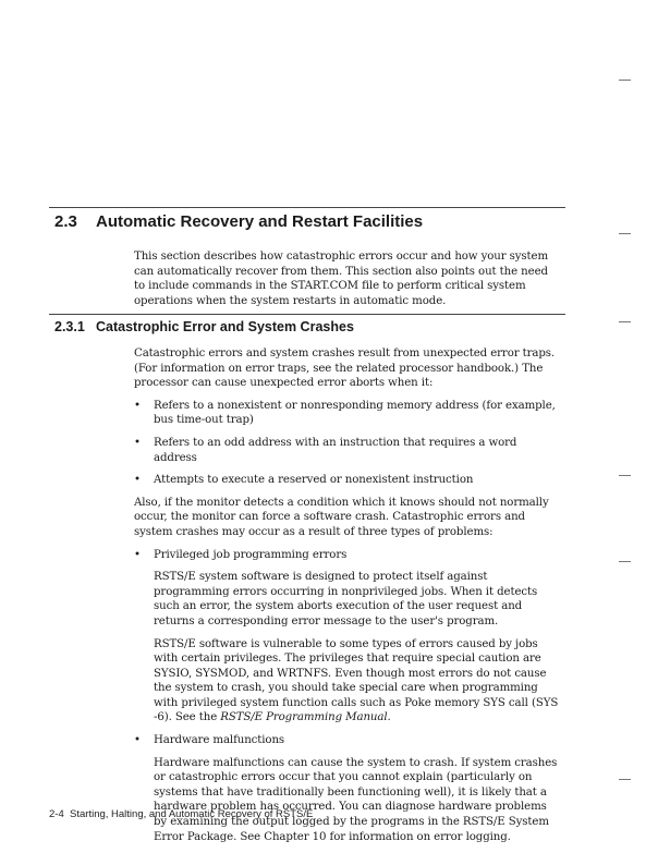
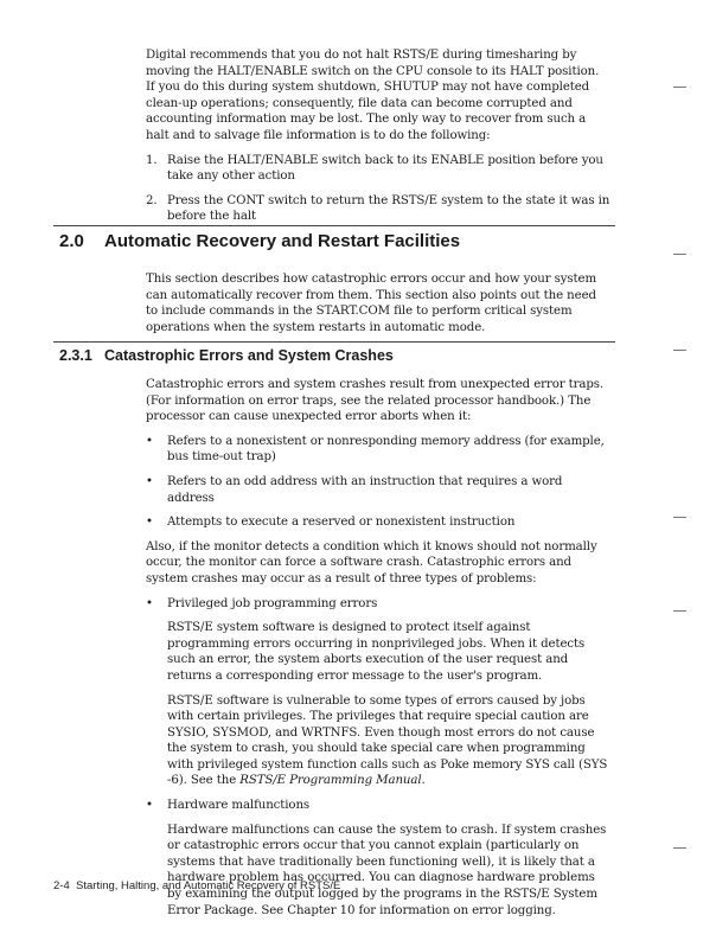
+ Digital recommends that you do not halt RSTS/E during timesharing by moving the HALT/ENABLE switch on the CPU console to its HALT position. If you do this during system shutdown, SHUTUP may not have completed clean-up operations; consequently, file data can become corrupted and accounting information may be lost. The only way to recover from such a halt and to salvage file information is to do the following:
+ 1.
+ Raise the HALT/ENABLE switch back to its ENABLE position before you take any other action
+ 2.
+ Press the CONT switch to return the RSTS/E system to the state it was in before the halt
- 2.3 Automatic Recovery and Restart Facilities
+ 2.0 Automatic Recovery and Restart Facilities
  This section describes how catastrophic errors occur and how your system can automatically recover from them. This section also points out the need to include commands in the START.COM file to perform critical system operations when the system restarts in automatic mode.
- 2.3.1 Catastrophic Error and System Crashes
+ 2.3.1 Catastrophic Errors and System Crashes
  Catastrophic errors and system crashes result from unexpected error traps. (For information on error traps, see the related processor handbook.) The processor can cause unexpected error aborts when it:
  •
  Refers to a nonexistent or nonresponding memory address (for example, bus time-out trap)
  •
  Refers to an odd address with an instruction that requires a word address
  •
  Attempts to execute a reserved or nonexistent instruction
  Also, if the monitor detects a condition which it knows should not normally occur, the monitor can force a software crash. Catastrophic errors and system crashes may occur as a result of three types of problems:
  •
  Privileged job programming errors
  RSTS/E system software is designed to protect itself against programming errors occurring in nonprivileged jobs. When it detects such an error, the system aborts execution of the user request and returns a corresponding error message to the user's program.
  RSTS/E software is vulnerable to some types of errors caused by jobs with certain privileges. The privileges that require special caution are SYSIO, SYSMOD, and WRTNFS. Even though most errors do not cause the system to crash, you should take special care when programming with privileged system function calls such as Poke memory SYS call (SYS -6). See the RSTS/E Programming Manual.
  •
  Hardware malfunctions
  Hardware malfunctions can cause the system to crash. If system crashes or catastrophic errors occur that you cannot explain (particularly on systems that have traditionally been functioning well), it is likely that a hardware problem has occurred. You can diagnose hardware problems by examining the output logged by the programs in the RSTS/E System Error Package. See Chapter 10 for information on error logging.
  2-4 Starting, Halting, and Automatic Recovery of RSTS/E
